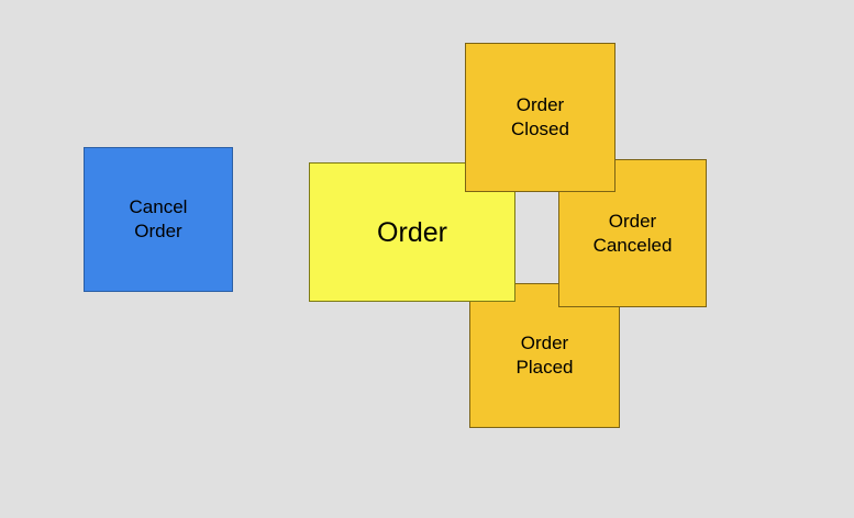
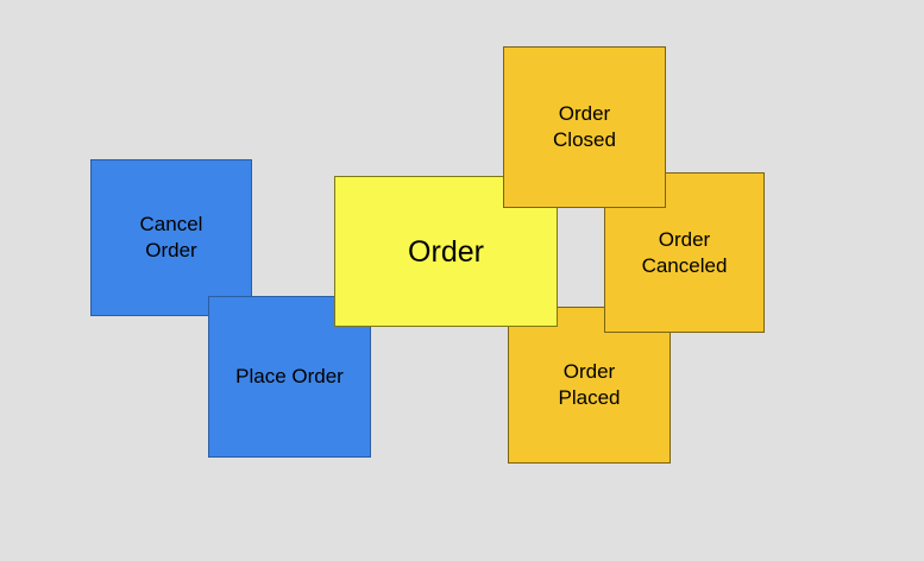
  Cancel
  Order
+ Place Order
  Order
  Order
  Closed
  Order
  Canceled
  Order
  Placed
